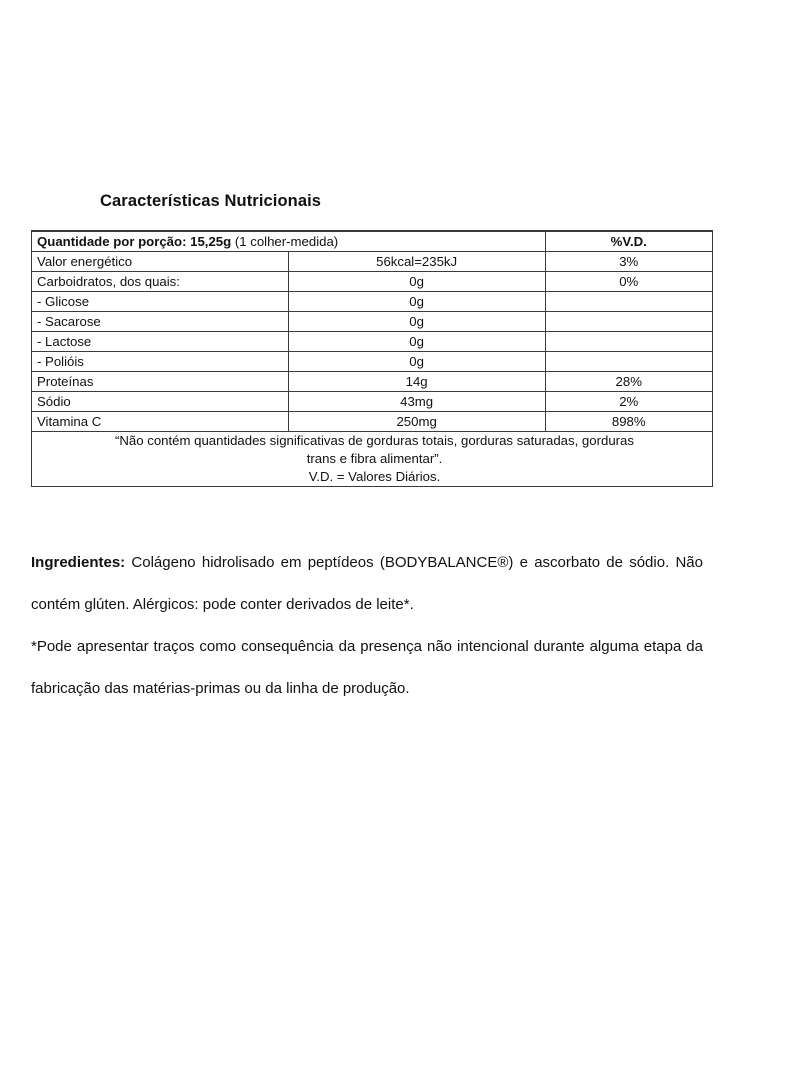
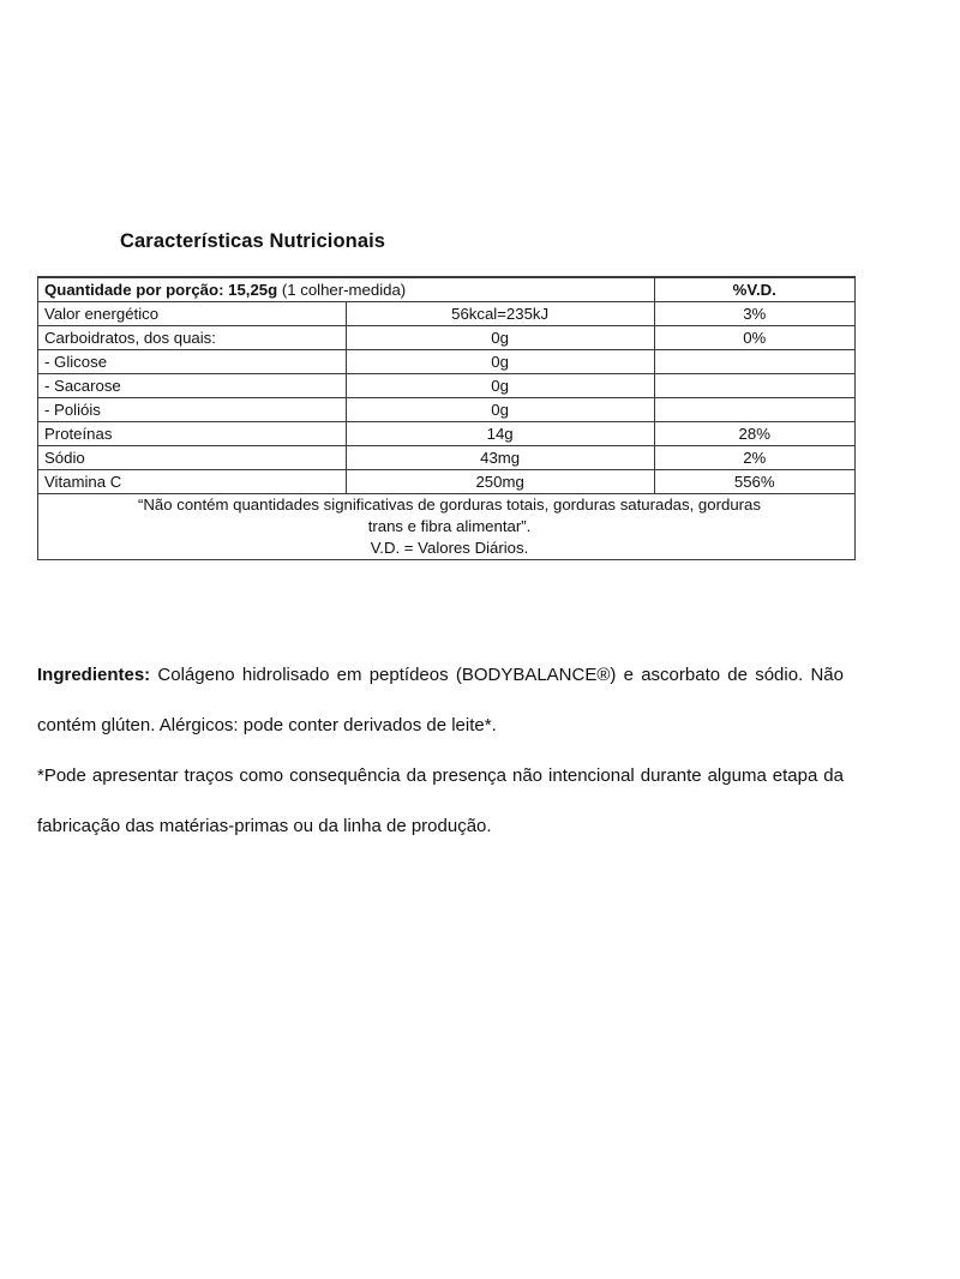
  Características Nutricionais
  Quantidade por porção: 15,25g (1 colher-medida)	%V.D.
  Valor energético	56kcal=235kJ	3%
  Carboidratos, dos quais:	0g	0%
  - Glicose	0g
  - Sacarose	0g
- - Lactose	0g
  - Polióis	0g
  Proteínas	14g	28%
  Sódio	43mg	2%
- Vitamina C	250mg	898%
+ Vitamina C	250mg	556%
  “Não contém quantidades significativas de gorduras totais, gorduras saturadas, gorduras trans e fibra alimentar”. V.D. = Valores Diários.
  Ingredientes: Colágeno hidrolisado em peptídeos (BODYBALANCE®) e ascorbato de sódio. Não contém glúten. Alérgicos: pode conter derivados de leite*.
  *Pode apresentar traços como consequência da presença não intencional durante alguma etapa da fabricação das matérias-primas ou da linha de produção.
